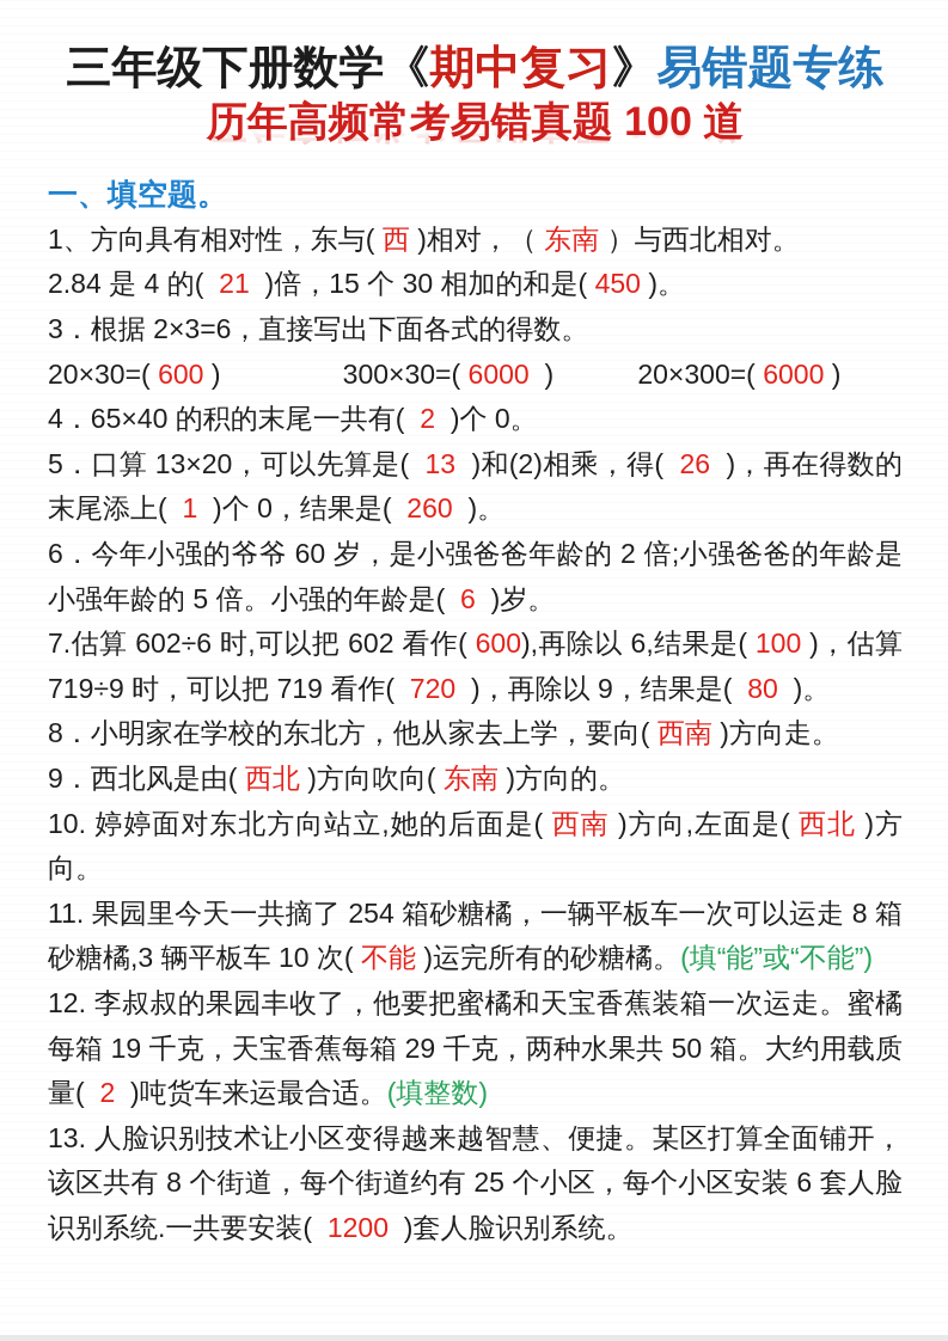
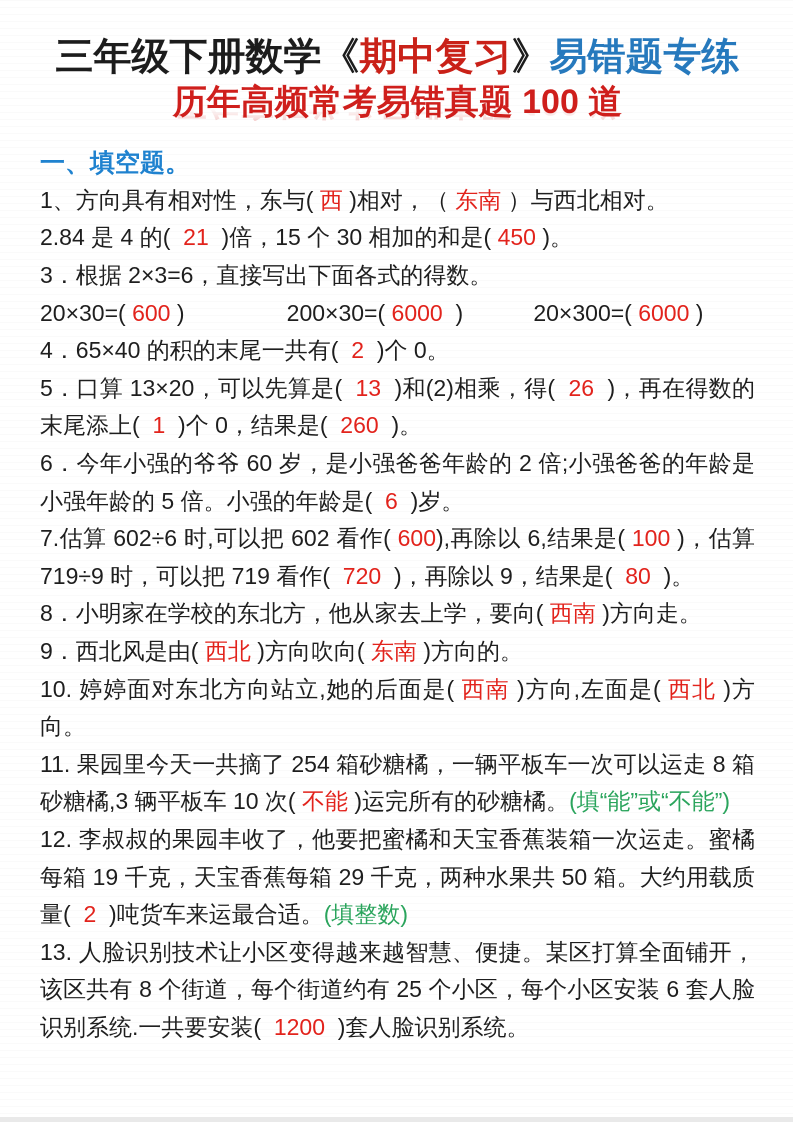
  三年级下册数学《期中复习》易错题专练
  历年高频常考易错真题 100 道
  一、填空题。
  1、方向具有相对性，东与( 西 )相对，（ 东南 ）与西北相对。
  2.84 是 4 的( 21 )倍，15 个 30 相加的和是( 450 )。
  3．根据 2×3=6，直接写出下面各式的得数。
  20×30=( 600 )
- 300×30=( 6000 )
+ 200×30=( 6000 )
  20×300=( 6000 )
  4．65×40 的积的末尾一共有( 2 )个 0。
  5．口算 13×20，可以先算是( 13 )和(2)相乘，得( 26 )，再在得数的末尾添上( 1 )个 0，结果是( 260 )。
  6．今年小强的爷爷 60 岁，是小强爸爸年龄的 2 倍;小强爸爸的年龄是小强年龄的 5 倍。小强的年龄是( 6 )岁。
  7.估算 602÷6 时,可以把 602 看作( 600),再除以 6,结果是( 100 )，估算 719÷9 时，可以把 719 看作( 720 )，再除以 9，结果是( 80 )。
  8．小明家在学校的东北方，他从家去上学，要向( 西南 )方向走。
  9．西北风是由( 西北 )方向吹向( 东南 )方向的。
  10. 婷婷面对东北方向站立,她的后面是( 西南 )方向,左面是( 西北 )方向。
  11. 果园里今天一共摘了 254 箱砂糖橘，一辆平板车一次可以运走 8 箱砂糖橘,3 辆平板车 10 次( 不能 )运完所有的砂糖橘。(填“能”或“不能”)
  12. 李叔叔的果园丰收了，他要把蜜橘和天宝香蕉装箱一次运走。蜜橘每箱 19 千克，天宝香蕉每箱 29 千克，两种水果共 50 箱。大约用载质量( 2 )吨货车来运最合适。(填整数)
  13. 人脸识别技术让小区变得越来越智慧、便捷。某区打算全面铺开，该区共有 8 个街道，每个街道约有 25 个小区，每个小区安装 6 套人脸识别系统.一共要安装( 1200 )套人脸识别系统。
